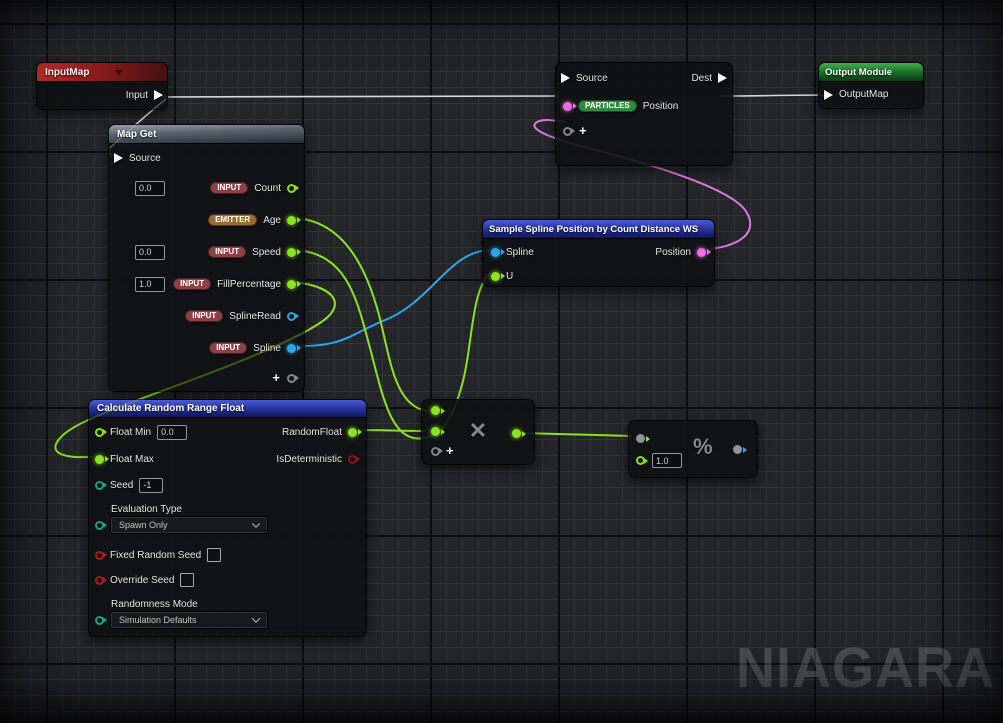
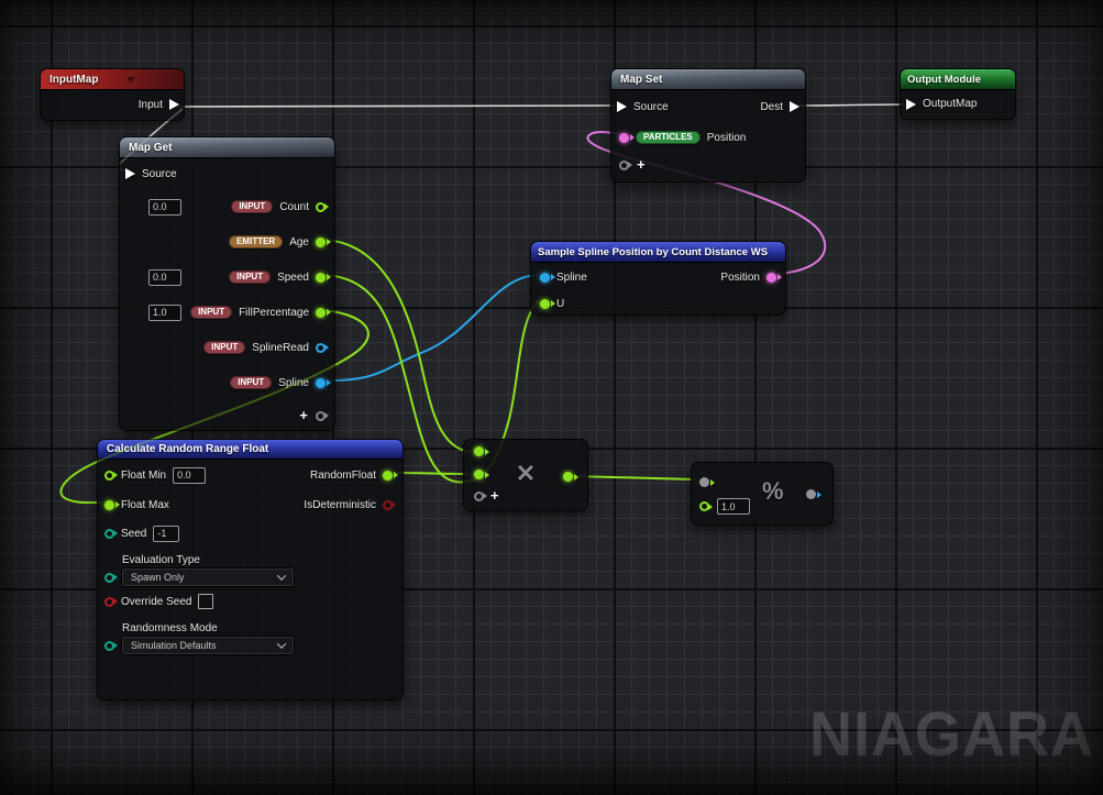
  NIAGARA
  InputMap
  Input
  Map Get
  Source
  0.0
  INPUT
  Count
  EMITTER
  Age
  0.0
  INPUT
  Speed
  1.0
  INPUT
  FillPercentage
  INPUT
  SplineRead
  INPUT
  Spline
  +
+ Map Set
  Source
  Dest
  PARTICLES
  Position
  +
  Output Module
  OutputMap
  Sample Spline Position by Count Distance WS
  Spline
  Position
  U
  Calculate Random Range Float
  Float Min
  0.0
  RandomFloat
  Float Max
  IsDeterministic
  Seed
  -1
  Evaluation Type
  Spawn Only
- Fixed Random Seed
  Override Seed
  Randomness Mode
  Simulation Defaults
  ✕
  +
  1.0
  %
